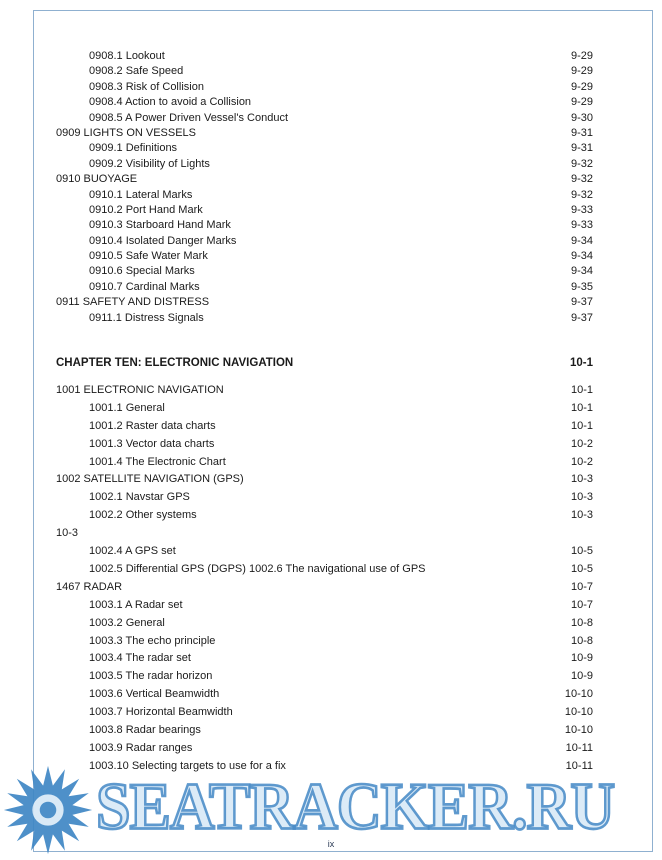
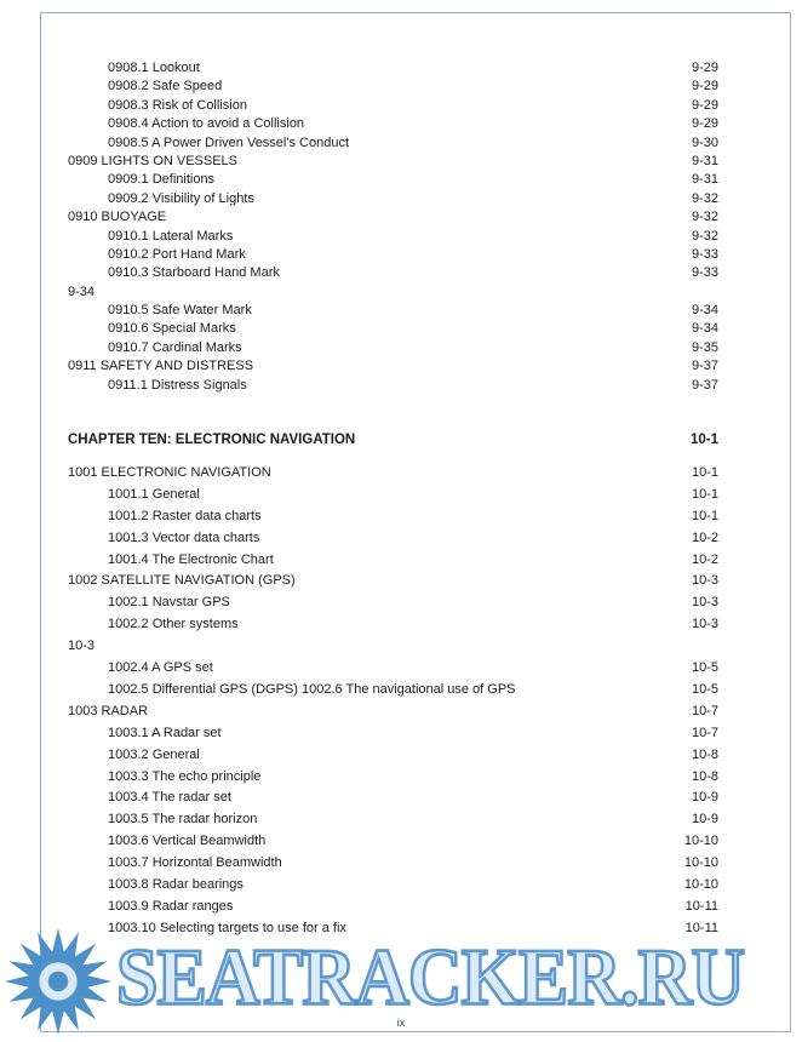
  0908.1 Lookout
  9-29
  0908.2 Safe Speed
  9-29
  0908.3 Risk of Collision
  9-29
  0908.4 Action to avoid a Collision
  9-29
  0908.5 A Power Driven Vessel's Conduct
  9-30
  0909 LIGHTS ON VESSELS
  9-31
  0909.1 Definitions
  9-31
  0909.2 Visibility of Lights
  9-32
  0910 BUOYAGE
  9-32
  0910.1 Lateral Marks
  9-32
  0910.2 Port Hand Mark
  9-33
  0910.3 Starboard Hand Mark
  9-33
- 0910.4 Isolated Danger Marks
  9-34
  0910.5 Safe Water Mark
  9-34
  0910.6 Special Marks
  9-34
  0910.7 Cardinal Marks
  9-35
  0911 SAFETY AND DISTRESS
  9-37
  0911.1 Distress Signals
  9-37
  CHAPTER TEN: ELECTRONIC NAVIGATION
  10-1
  1001 ELECTRONIC NAVIGATION
  10-1
  1001.1 General
  10-1
  1001.2 Raster data charts
  10-1
  1001.3 Vector data charts
  10-2
  1001.4 The Electronic Chart
  10-2
  1002 SATELLITE NAVIGATION (GPS)
  10-3
  1002.1 Navstar GPS
  10-3
  1002.2 Other systems
  10-3
  10-3
  1002.4 A GPS set
  10-5
  1002.5 Differential GPS (DGPS) 1002.6 The navigational use of GPS
  10-5
- 1467 RADAR
+ 1003 RADAR
  10-7
  1003.1 A Radar set
  10-7
  1003.2 General
  10-8
  1003.3 The echo principle
  10-8
  1003.4 The radar set
  10-9
  1003.5 The radar horizon
  10-9
  1003.6 Vertical Beamwidth
  10-10
  1003.7 Horizontal Beamwidth
  10-10
  1003.8 Radar bearings
  10-10
  1003.9 Radar ranges
  10-11
  1003.10 Selecting targets to use for a fix
  10-11
  ix
  SEATRACKER.RU
